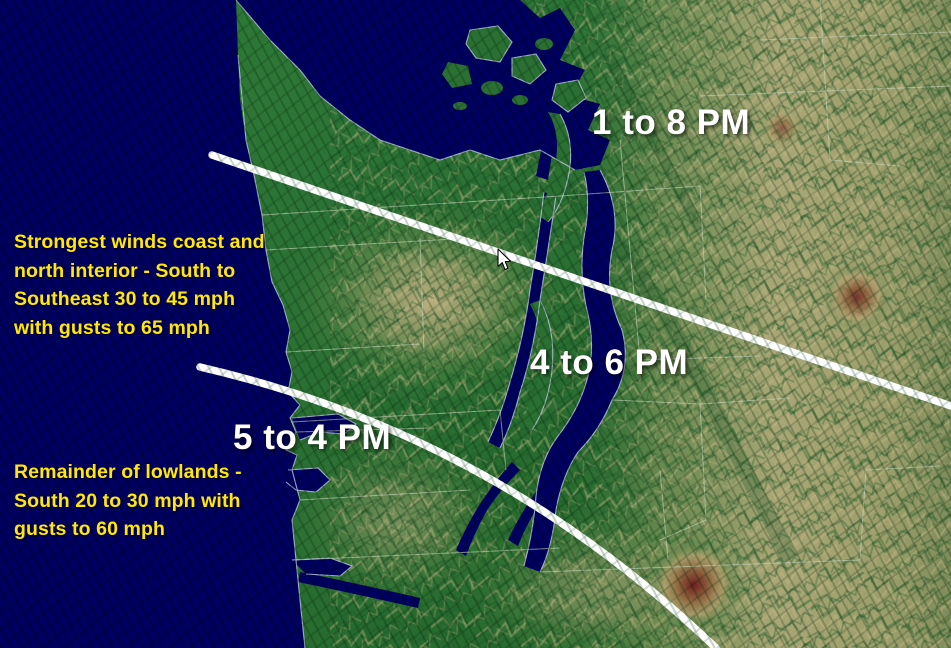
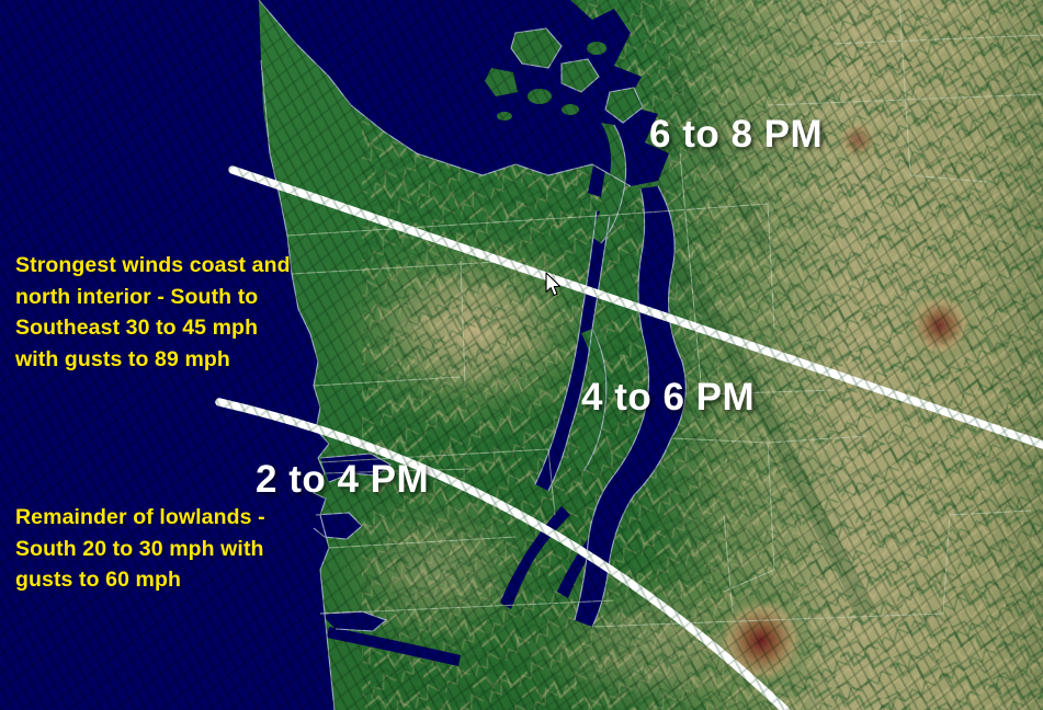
- Strongest winds coast and north interior - South to Southeast 30 to 45 mph with gusts to 65 mph
+ Strongest winds coast and north interior - South to Southeast 30 to 45 mph with gusts to 89 mph
  Remainder of lowlands - South 20 to 30 mph with gusts to 60 mph
- 1 to 8 PM
+ 6 to 8 PM
  4 to 6 PM
- 5 to 4 PM
+ 2 to 4 PM
